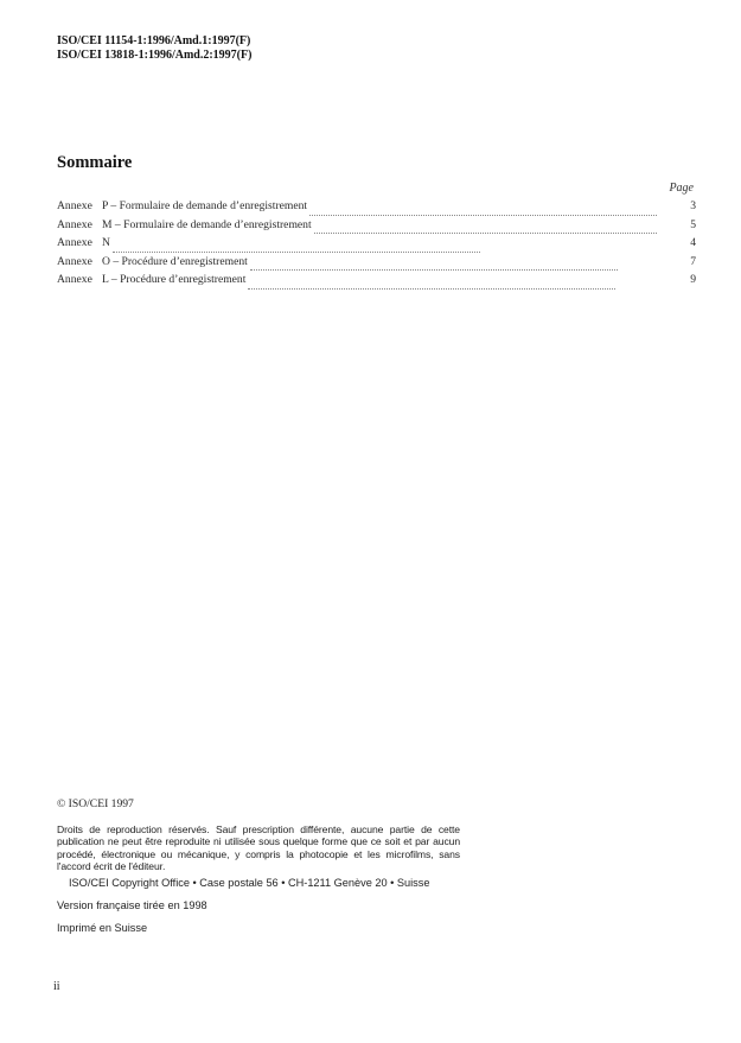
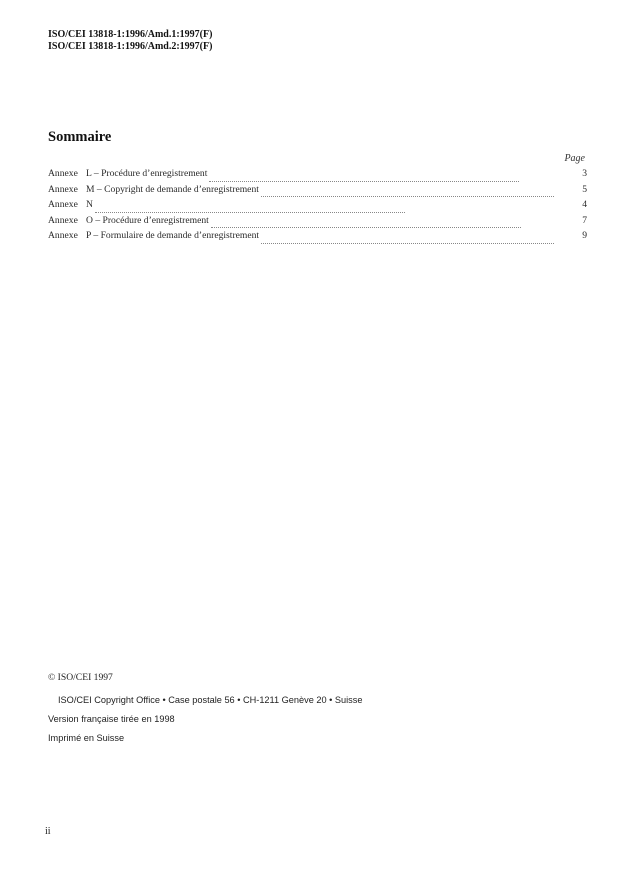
- ISO/CEI 11154-1:1996/Amd.1:1997(F)
+ ISO/CEI 13818-1:1996/Amd.1:1997(F)
  ISO/CEI 13818-1:1996/Amd.2:1997(F)
  Sommaire
  Page
  Annexe
- P – Formulaire de demande d’enregistrement
+ L – Procédure d’enregistrement
  3
  Annexe
- M – Formulaire de demande d’enregistrement
+ M – Copyright de demande d’enregistrement
  5
  Annexe
  N
  4
  Annexe
  O – Procédure d’enregistrement
  7
  Annexe
- L – Procédure d’enregistrement
+ P – Formulaire de demande d’enregistrement
  9
  © ISO/CEI 1997
- Droits de reproduction réservés. Sauf prescription différente, aucune partie de cette publication ne peut être reproduite ni utilisée sous quelque forme que ce soit et par aucun procédé, électronique ou mécanique, y compris la photocopie et les microfilms, sans l'accord écrit de l'éditeur.
  ISO/CEI Copyright Office • Case postale 56 • CH-1211 Genève 20 • Suisse
  Version française tirée en 1998
  Imprimé en Suisse
  ii
